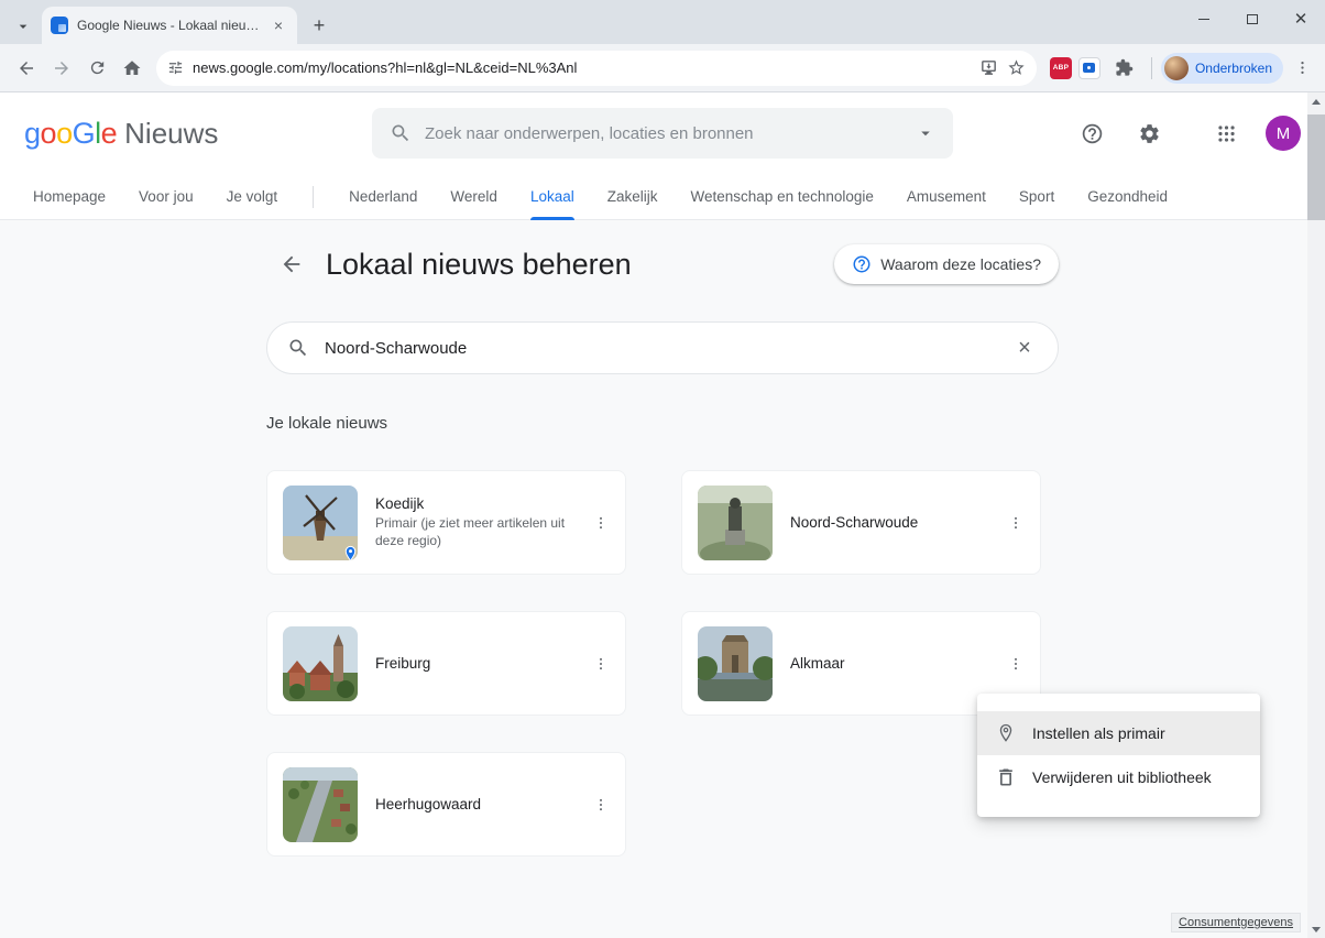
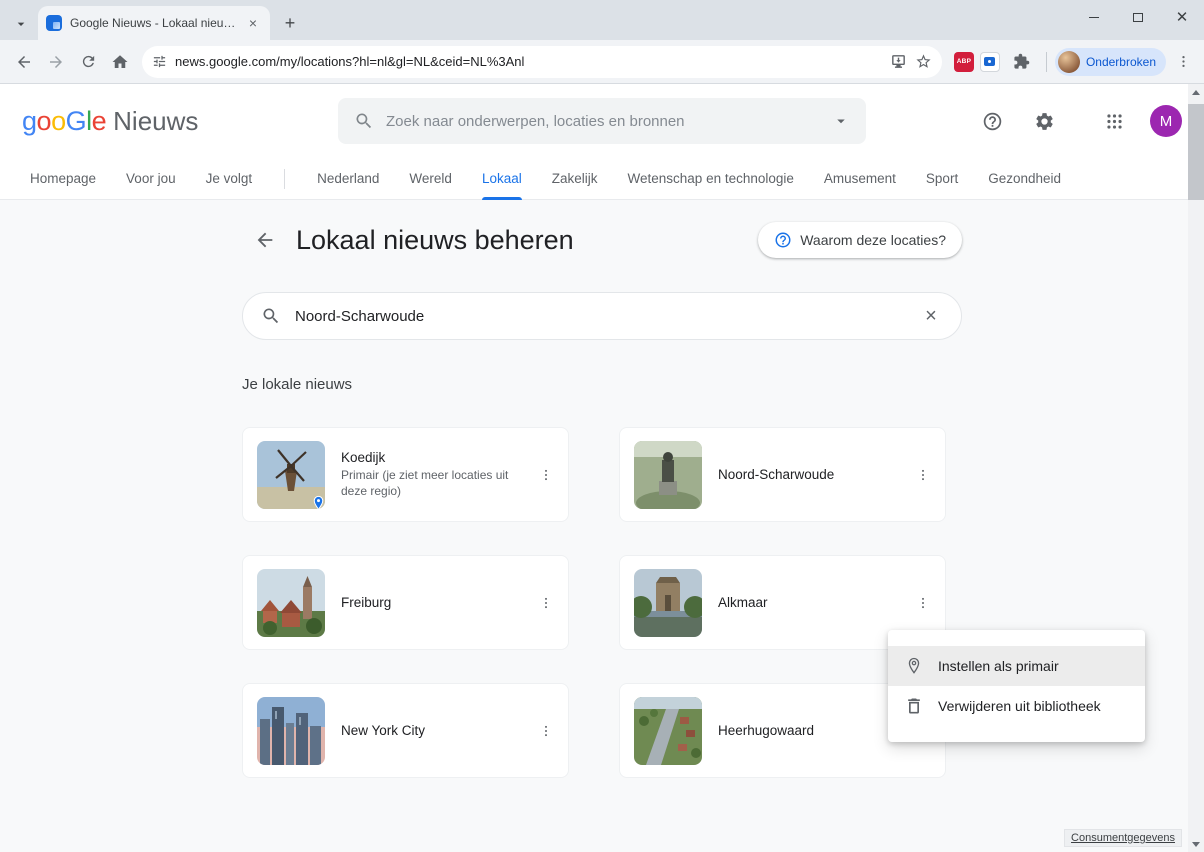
  Google Nieuws - Lokaal nieuws
  ×
  +
  ✕
  news.google.com/my/locations?hl=nl&gl=NL&ceid=NL%3Anl
  Onderbroken
  g
  o
  o
  G
  l
  e
  Nieuws
  Zoek naar onderwerpen, locaties en bronnen
  M
  Homepage
  Voor jou
  Je volgt
  Nederland
  Wereld
  Lokaal
  Zakelijk
  Wetenschap en technologie
  Amusement
  Sport
  Gezondheid
  Lokaal nieuws beheren
  Waarom deze locaties?
  Noord-Scharwoude
  ×
  Je lokale nieuws
  Koedijk
- Primair (je ziet meer artikelen uit deze regio)
+ Primair (je ziet meer locaties uit deze regio)
  Noord-Scharwoude
  Freiburg
  Alkmaar
+ New York City
  Heerhugowaard
  Instellen als primair
  Verwijderen uit bibliotheek
  Consumentgegevens
